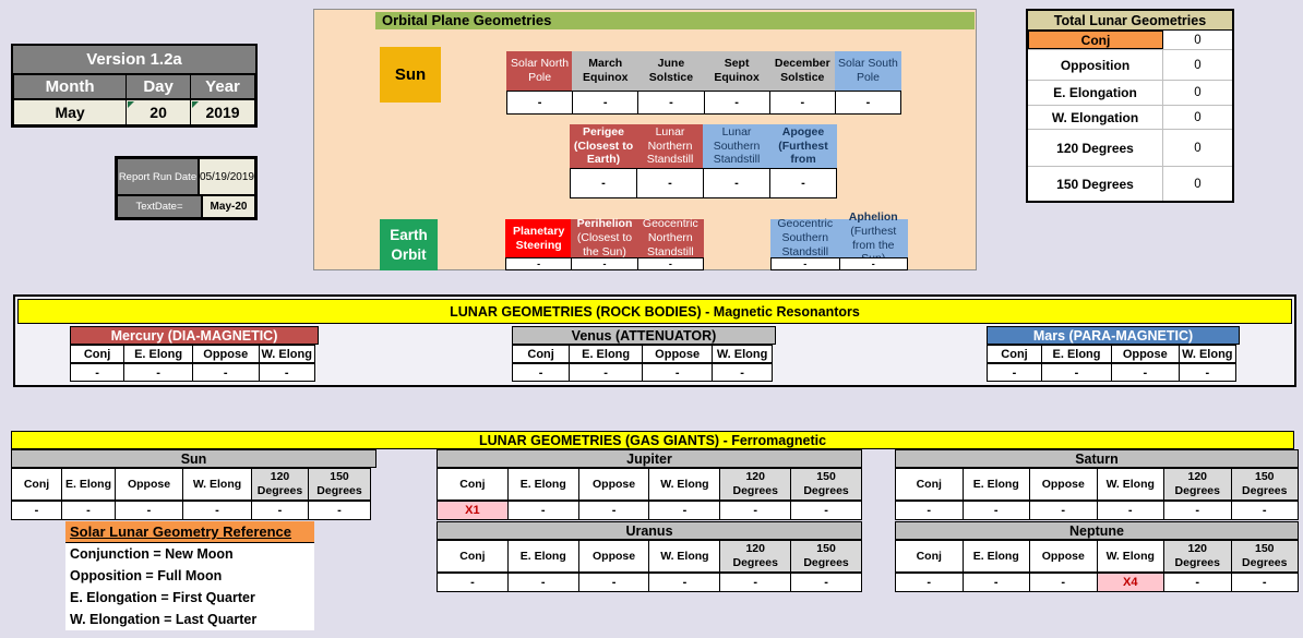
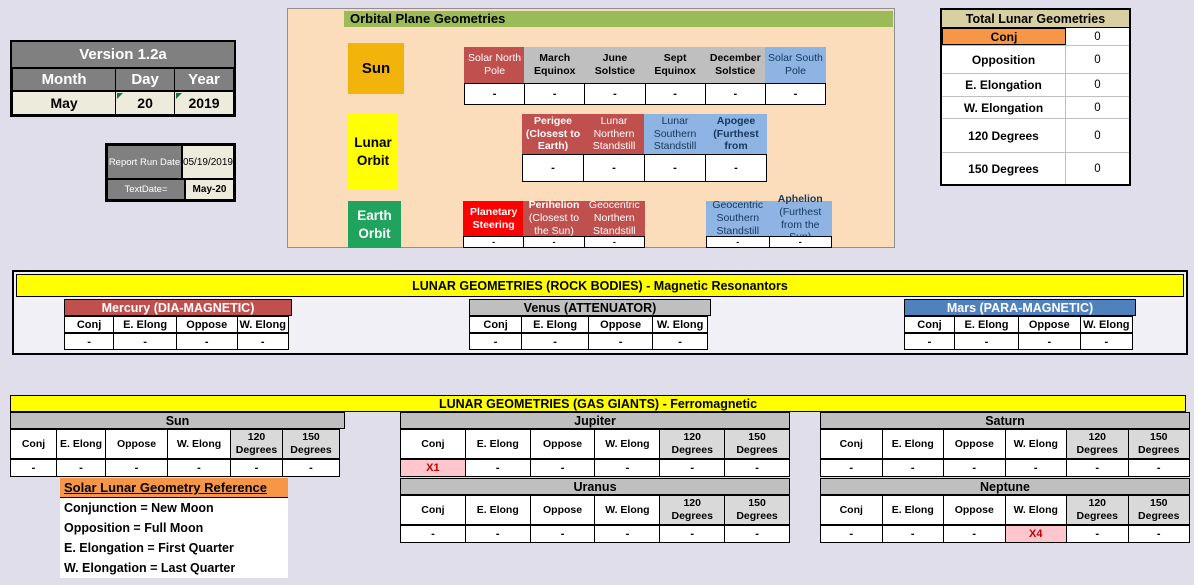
  Version 1.2a
  Month
  Day
  Year
  May
  20
  2019
  Report Run Date
  05/19/2019
  TextDate=
  May-20
  Orbital Plane Geometries
  Sun
  Solar North Pole
  March Equinox
  June Solstice
  Sept Equinox
  December Solstice
  Solar South Pole
  -
  -
  -
  -
  -
  -
+ Lunar Orbit
  Perigee (Closest to Earth)
  Lunar Northern Standstill
  Lunar Southern Standstill
  Apogee (Furthest from
  -
  -
  -
  -
  Earth Orbit
  Planetary Steering
  Perihelion (Closest to the Sun)
  Geocentric Northern Standstill
  -
  -
  -
  Geocentric Southern Standstill
  Aphelion (Furthest from the
  -
  -
  Total Lunar Geometries
  Conj
  0
  Opposition
  0
  E. Elongation
  0
  W. Elongation
  0
  120 Degrees
  0
  150 Degrees
  0
  LUNAR GEOMETRIES (ROCK BODIES) - Magnetic Resonantors
  Mercury (DIA-MAGNETIC)
  Conj
  E. Elong
  Oppose
  W. Elong
  -
  -
  -
  -
  Venus (ATTENUATOR)
  Conj
  E. Elong
  Oppose
  W. Elong
  -
  -
  -
  -
  Mars (PARA-MAGNETIC)
  Conj
  E. Elong
  Oppose
  W. Elong
  -
  -
  -
  -
  LUNAR GEOMETRIES (GAS GIANTS) - Ferromagnetic
  Sun
  Conj
  E. Elong
  Oppose
  W. Elong
  120 Degrees
  150 Degrees
  -
  -
  -
  -
  -
  -
  Jupiter
  Conj
  E. Elong
  Oppose
  W. Elong
  120 Degrees
  150 Degrees
  X1
  -
  -
  -
  -
  -
  Saturn
  Conj
  E. Elong
  Oppose
  W. Elong
  120 Degrees
  150 Degrees
  -
  -
  -
  -
  -
  -
  Uranus
  Conj
  E. Elong
  Oppose
  W. Elong
  120 Degrees
  150 Degrees
  -
  -
  -
  -
  -
  -
  Neptune
  Conj
  E. Elong
  Oppose
  W. Elong
  120 Degrees
  150 Degrees
  -
  -
  -
  X4
  -
  -
  Solar Lunar Geometry Reference
  Conjunction = New Moon
  Opposition = Full Moon
  E. Elongation = First Quarter
  W. Elongation = Last Quarter
